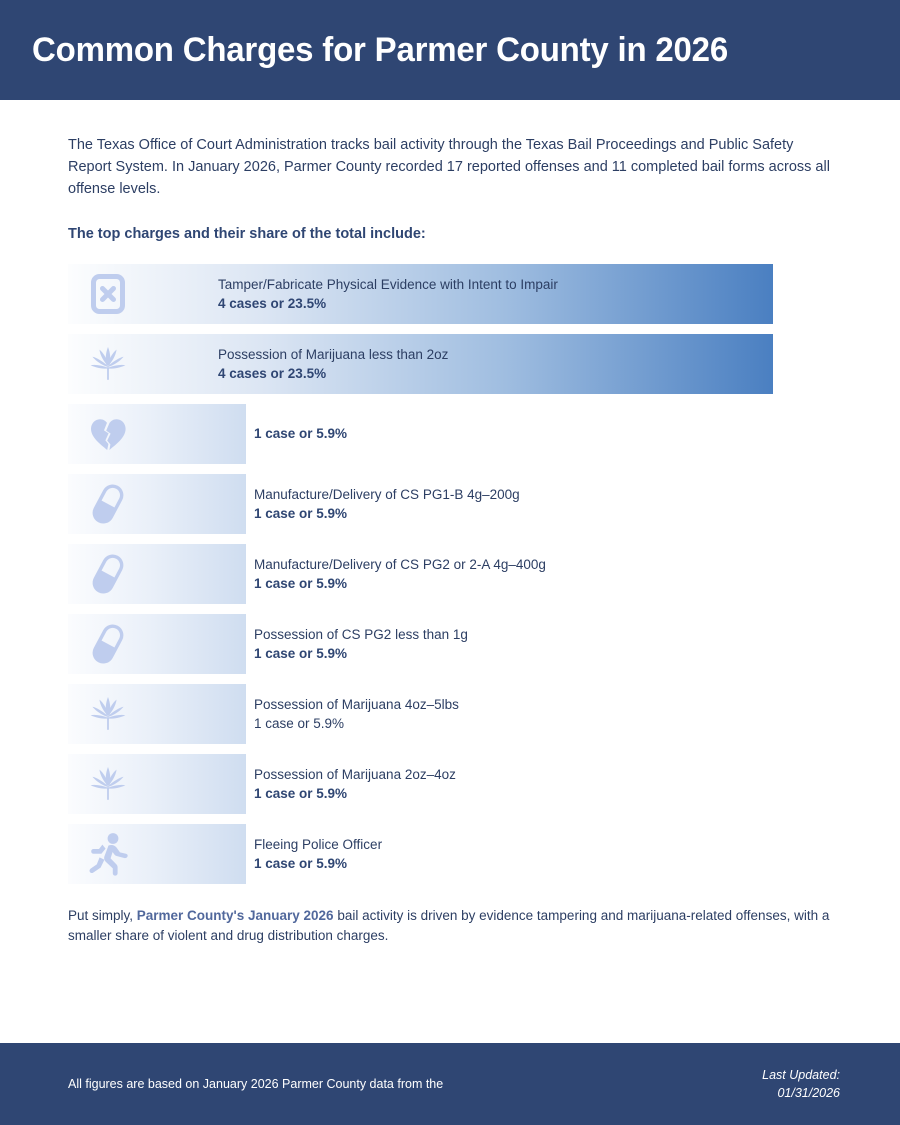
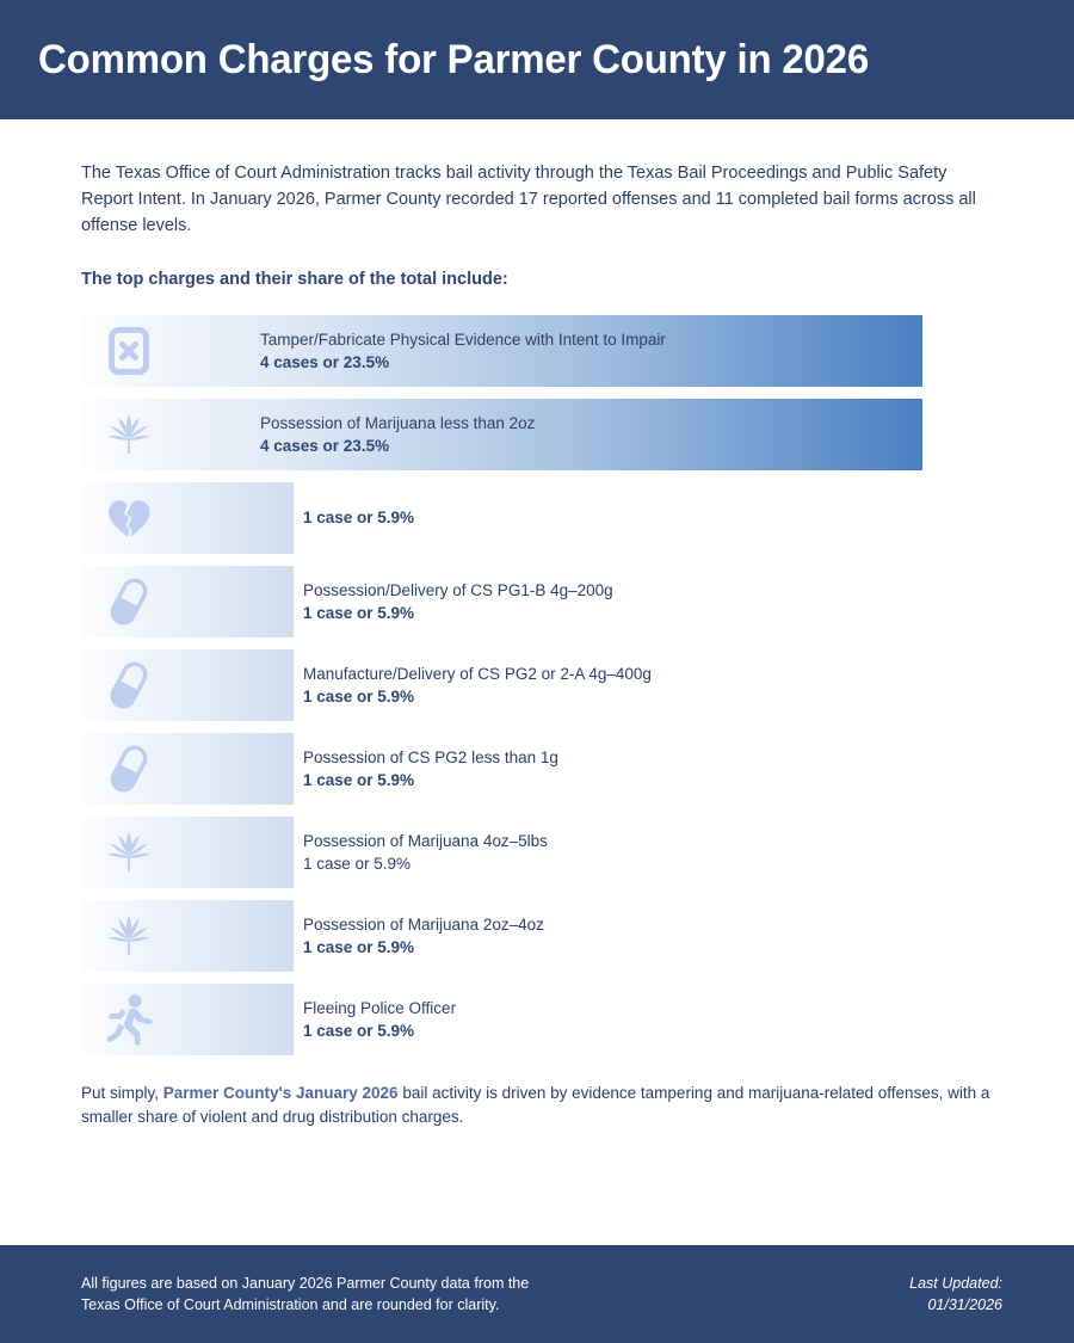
  Common Charges for Parmer County in 2026
- The Texas Office of Court Administration tracks bail activity through the Texas Bail Proceedings and Public Safety Report System. In January 2026, Parmer County recorded 17 reported offenses and 11 completed bail forms across all offense levels.
+ The Texas Office of Court Administration tracks bail activity through the Texas Bail Proceedings and Public Safety Report Intent. In January 2026, Parmer County recorded 17 reported offenses and 11 completed bail forms across all offense levels.
  The top charges and their share of the total include:
  Tamper/Fabricate Physical Evidence with Intent to Impair
  4 cases or 23.5%
  Possession of Marijuana less than 2oz
  4 cases or 23.5%
  1 case or 5.9%
- Manufacture/Delivery of CS PG1-B 4g–200g
+ Possession/Delivery of CS PG1-B 4g–200g
  1 case or 5.9%
  Manufacture/Delivery of CS PG2 or 2-A 4g–400g
  1 case or 5.9%
  Possession of CS PG2 less than 1g
  1 case or 5.9%
  Possession of Marijuana 4oz–5lbs
  1 case or 5.9%
  Possession of Marijuana 2oz–4oz
  1 case or 5.9%
  Fleeing Police Officer
  1 case or 5.9%
  Put simply, Parmer County's January 2026 bail activity is driven by evidence tampering and marijuana-related offenses, with a smaller share of violent and drug distribution charges.
  All figures are based on January 2026 Parmer County data from the
+ Texas Office of Court Administration and are rounded for clarity.
  Last Updated:
  01/31/2026
